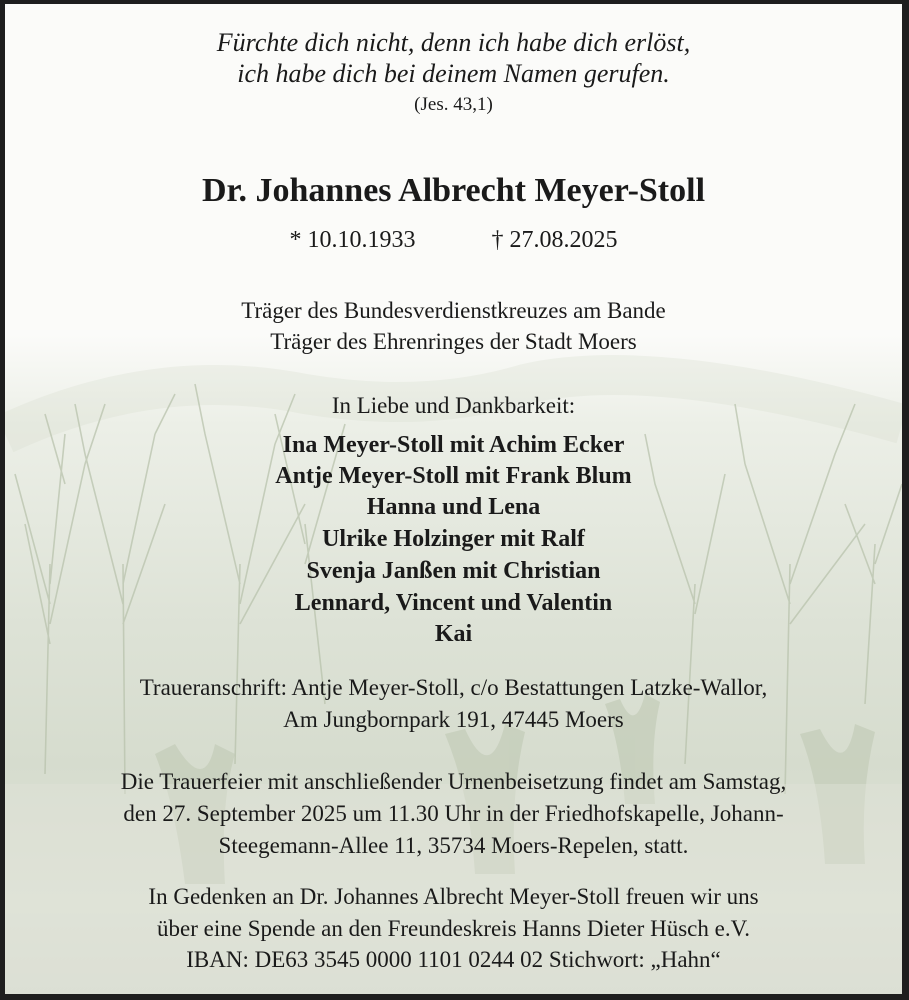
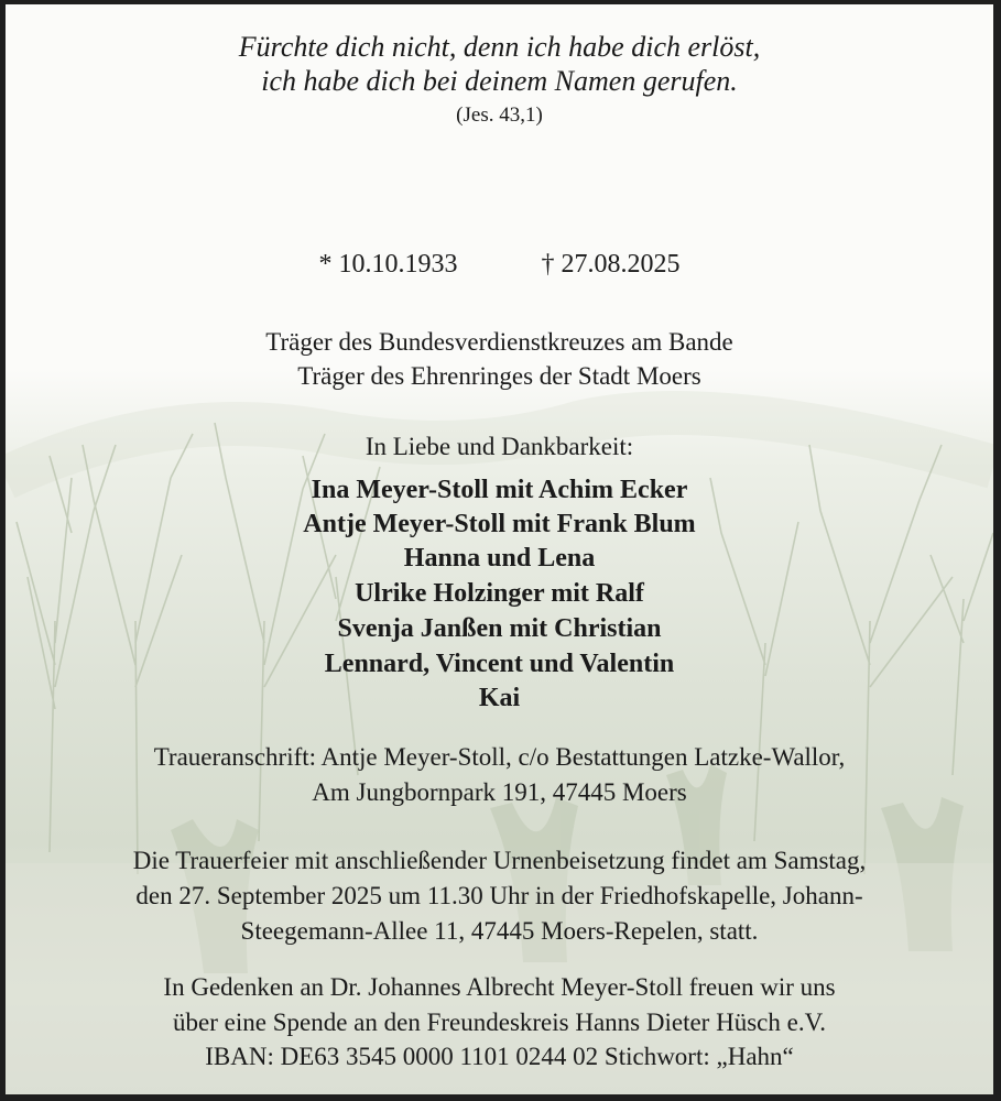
  Fürchte dich nicht, denn ich habe dich erlöst,
  ich habe dich bei deinem Namen gerufen.
  (Jes. 43,1)
- Dr. Johannes Albrecht Meyer-Stoll
  * 10.10.1933 † 27.08.2025
  Träger des Bundesverdienstkreuzes am Bande
  Träger des Ehrenringes der Stadt Moers
  In Liebe und Dankbarkeit:
  Ina Meyer-Stoll mit Achim Ecker
  Antje Meyer-Stoll mit Frank Blum
  Hanna und Lena
  Ulrike Holzinger mit Ralf
  Svenja Janßen mit Christian
  Lennard, Vincent und Valentin
  Kai
  Traueranschrift: Antje Meyer-Stoll, c/o Bestattungen Latzke-Wallor,
  Am Jungbornpark 191, 47445 Moers
  Die Trauerfeier mit anschließender Urnenbeisetzung findet am Samstag,
  den 27. September 2025 um 11.30 Uhr in der Friedhofskapelle, Johann-
- Steegemann-Allee 11, 35734 Moers-Repelen, statt.
+ Steegemann-Allee 11, 47445 Moers-Repelen, statt.
  In Gedenken an Dr. Johannes Albrecht Meyer-Stoll freuen wir uns
  über eine Spende an den Freundeskreis Hanns Dieter Hüsch e.V.
  IBAN: DE63 3545 0000 1101 0244 02 Stichwort: „Hahn“
